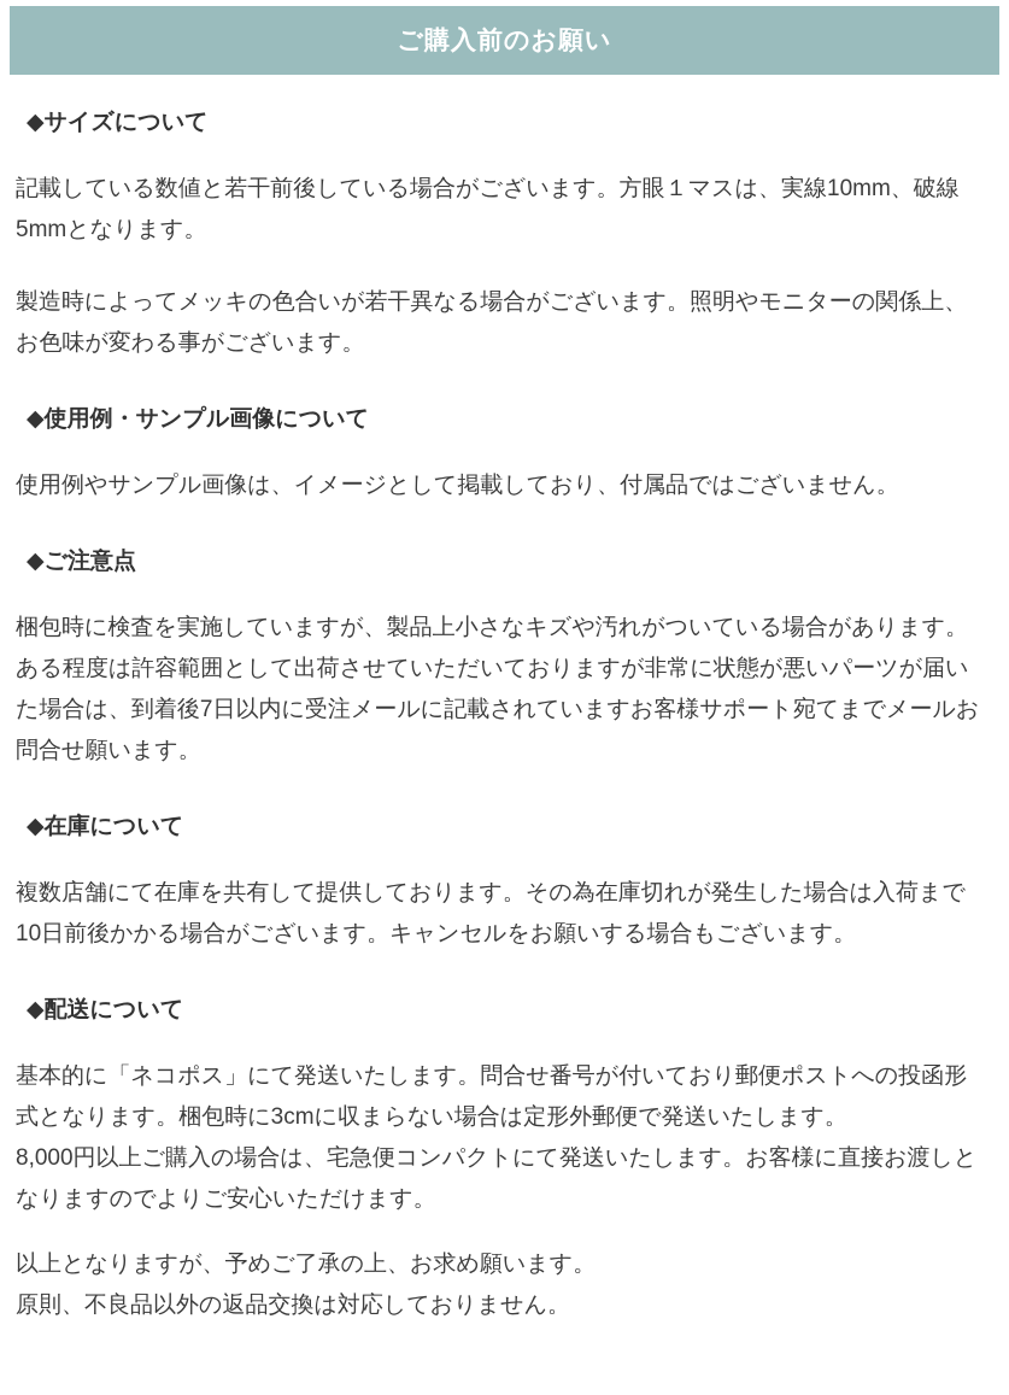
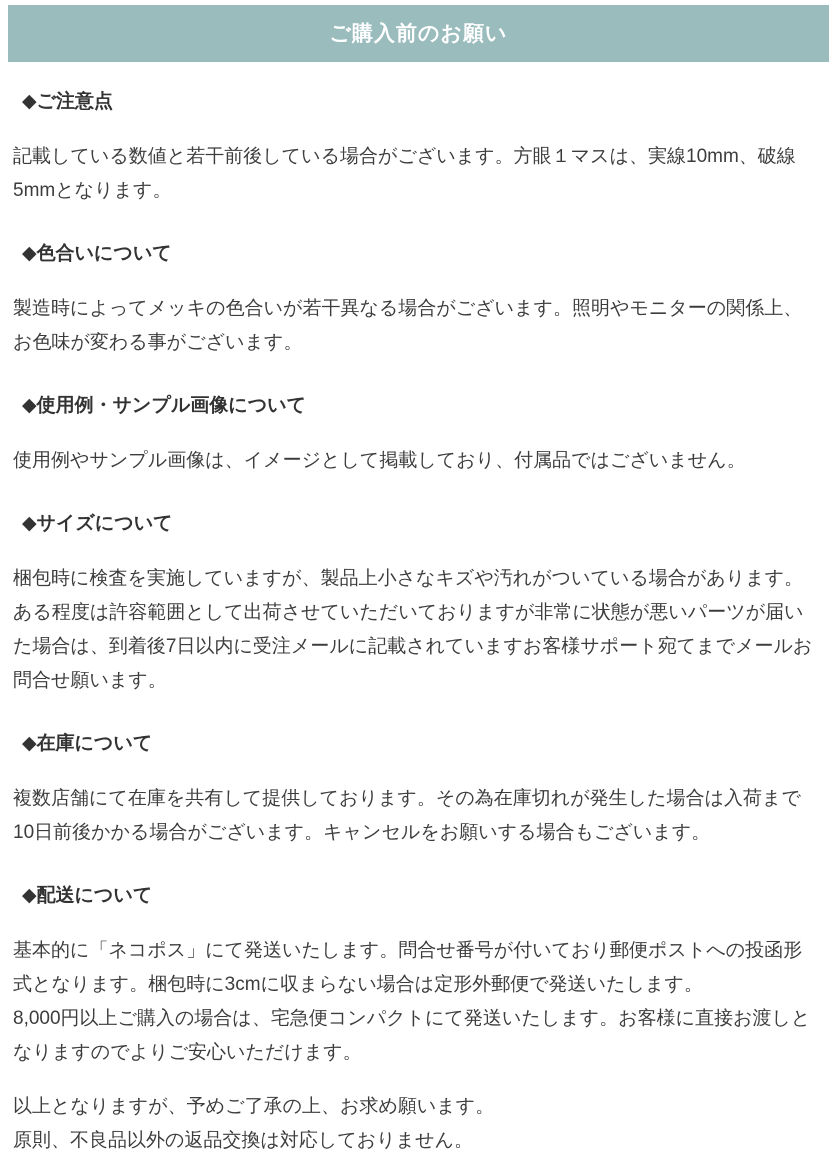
  ご購入前のお願い
- ◆サイズについて
+ ◆ご注意点
  記載している数値と若干前後している場合がございます。方眼１マスは、実線10mm、破線5mmとなります。
+ ◆色合いについて
  製造時によってメッキの色合いが若干異なる場合がございます。照明やモニターの関係上、お色味が変わる事がございます。
  ◆使用例・サンプル画像について
  使用例やサンプル画像は、イメージとして掲載しており、付属品ではございません。
- ◆ご注意点
+ ◆サイズについて
  梱包時に検査を実施していますが、製品上小さなキズや汚れがついている場合があります。ある程度は許容範囲として出荷させていただいておりますが非常に状態が悪いパーツが届いた場合は、到着後7日以内に受注メールに記載されていますお客様サポート宛てまでメールお問合せ願います。
  ◆在庫について
  複数店舗にて在庫を共有して提供しております。その為在庫切れが発生した場合は入荷まで10日前後かかる場合がございます。キャンセルをお願いする場合もございます。
  ◆配送について
  基本的に「ネコポス」にて発送いたします。問合せ番号が付いており郵便ポストへの投函形式となります。梱包時に3cmに収まらない場合は定形外郵便で発送いたします。
  8,000円以上ご購入の場合は、宅急便コンパクトにて発送いたします。お客様に直接お渡しとなりますのでよりご安心いただけます。
  以上となりますが、予めご了承の上、お求め願います。
  原則、不良品以外の返品交換は対応しておりません。
